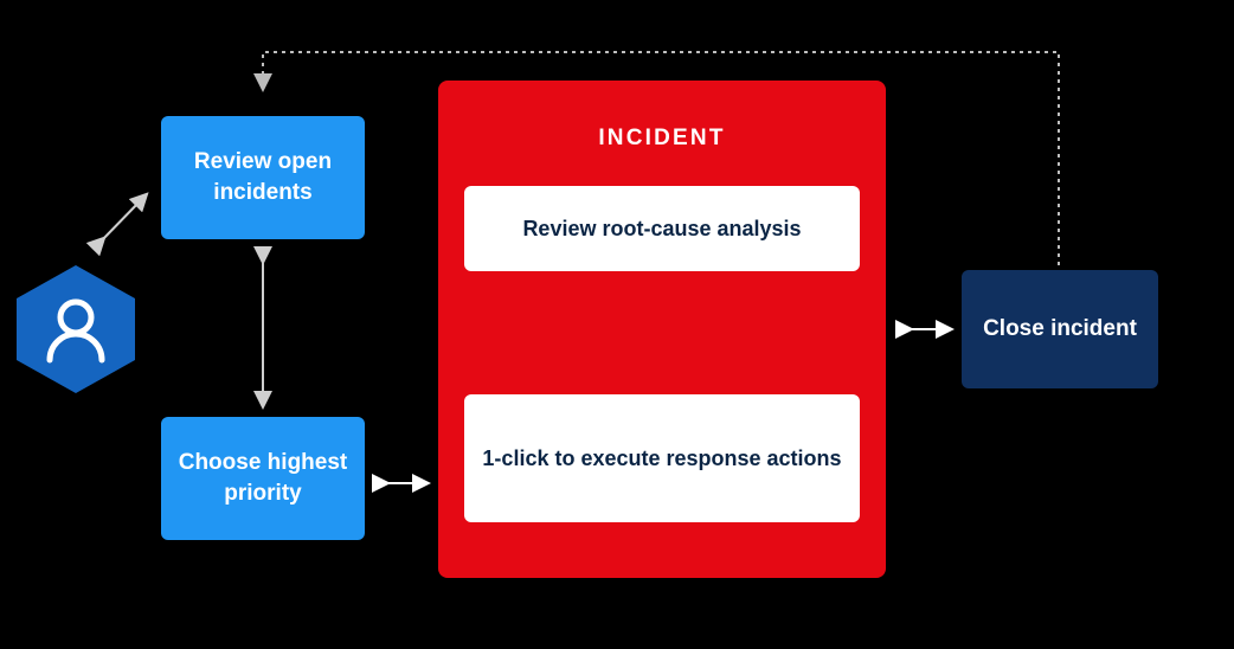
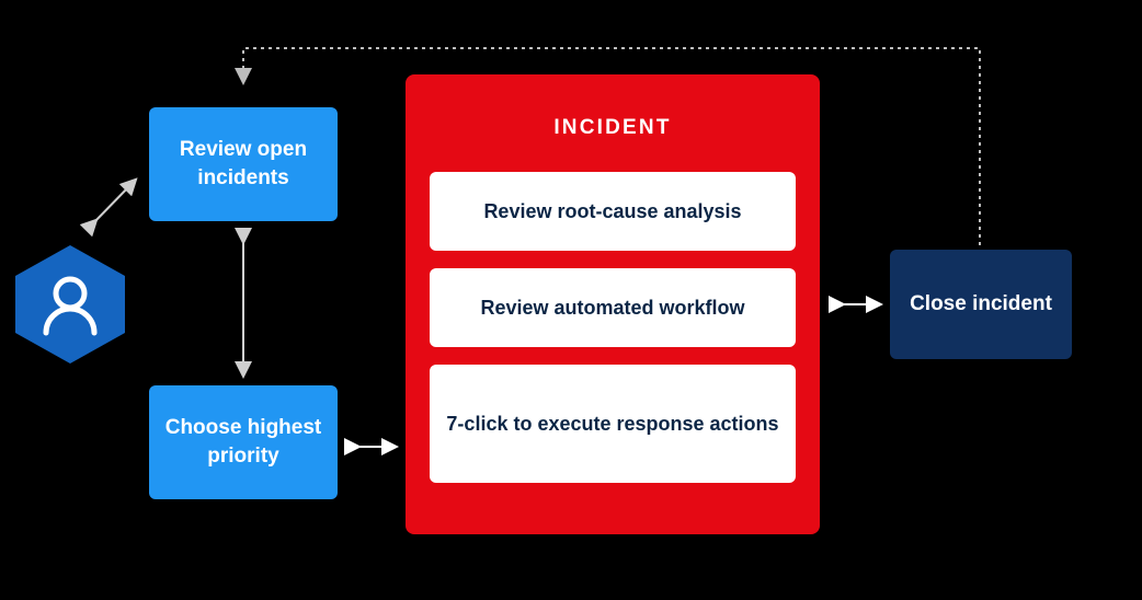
  Review open incidents
  Choose highest priority
  INCIDENT
  Review root-cause analysis
+ Review automated workflow
- 1-click to execute response actions
+ 7-click to execute response actions
  Close incident
